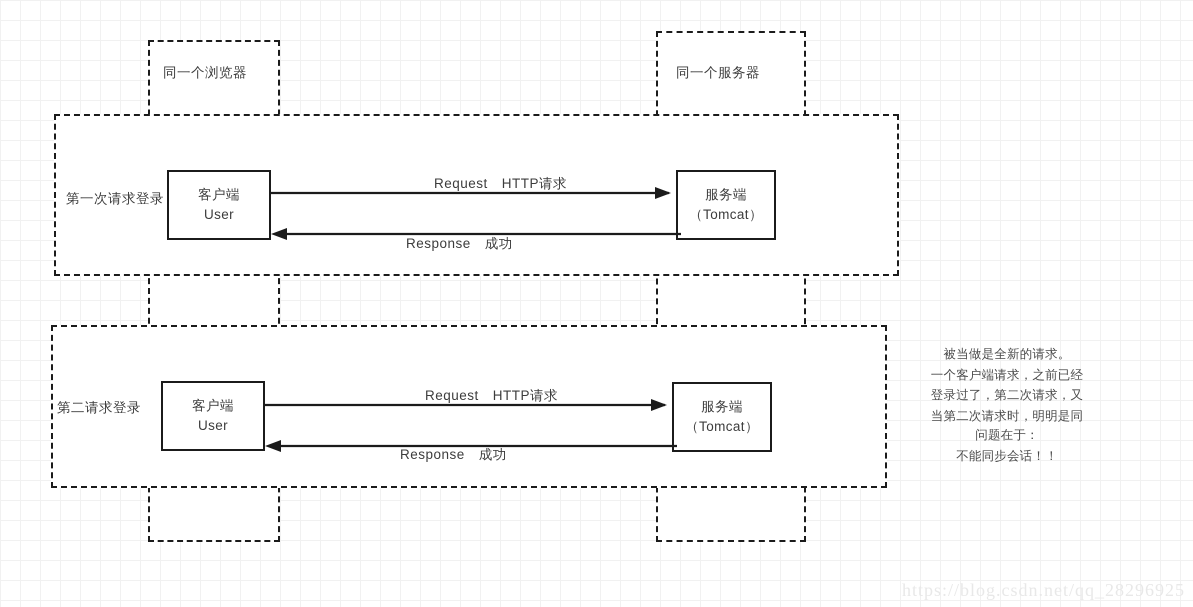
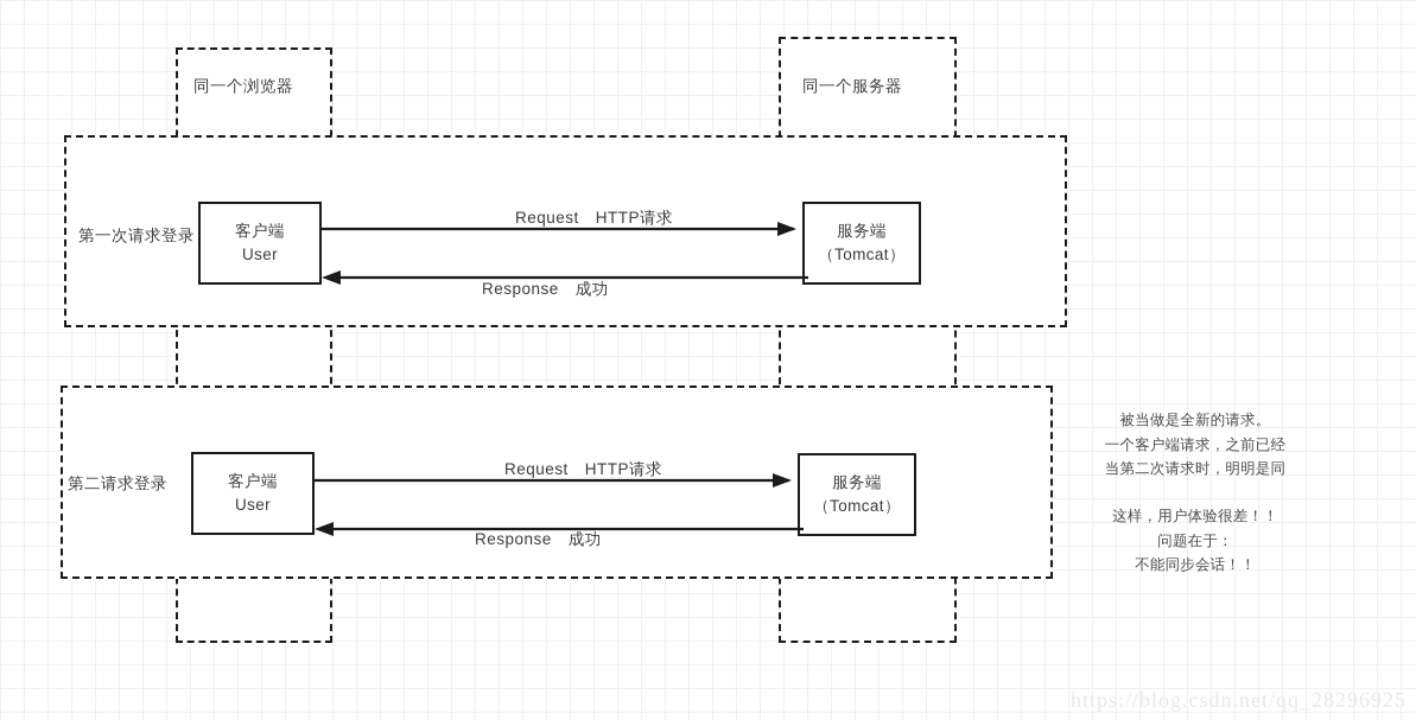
  同一个浏览器
  同一个服务器
  第一次请求登录
  客户端
  User
  服务端
  （Tomcat）
  Request HTTP请求
  Response 成功
  第二请求登录
  客户端
  User
  服务端
  （Tomcat）
  Request HTTP请求
  Response 成功
  被当做是全新的请求。
  一个客户端请求，之前已经
- 登录过了，第二次请求，又
  当第二次请求时，明明是同
+ 这样，用户体验很差！！
  问题在于：
  不能同步会话！！
